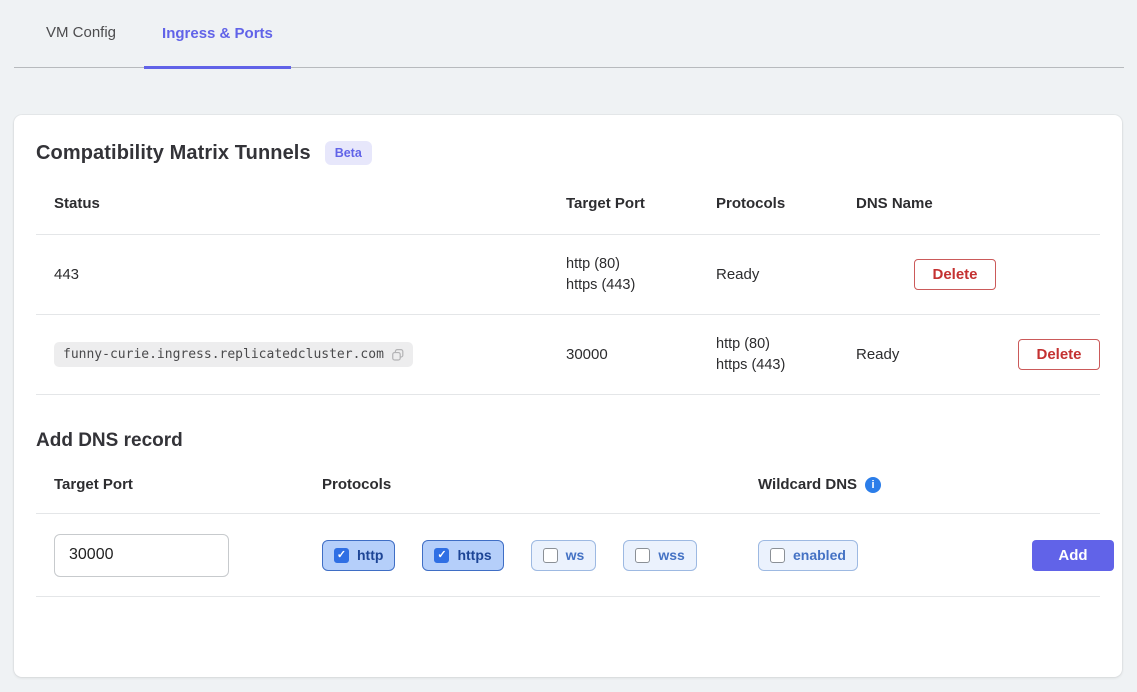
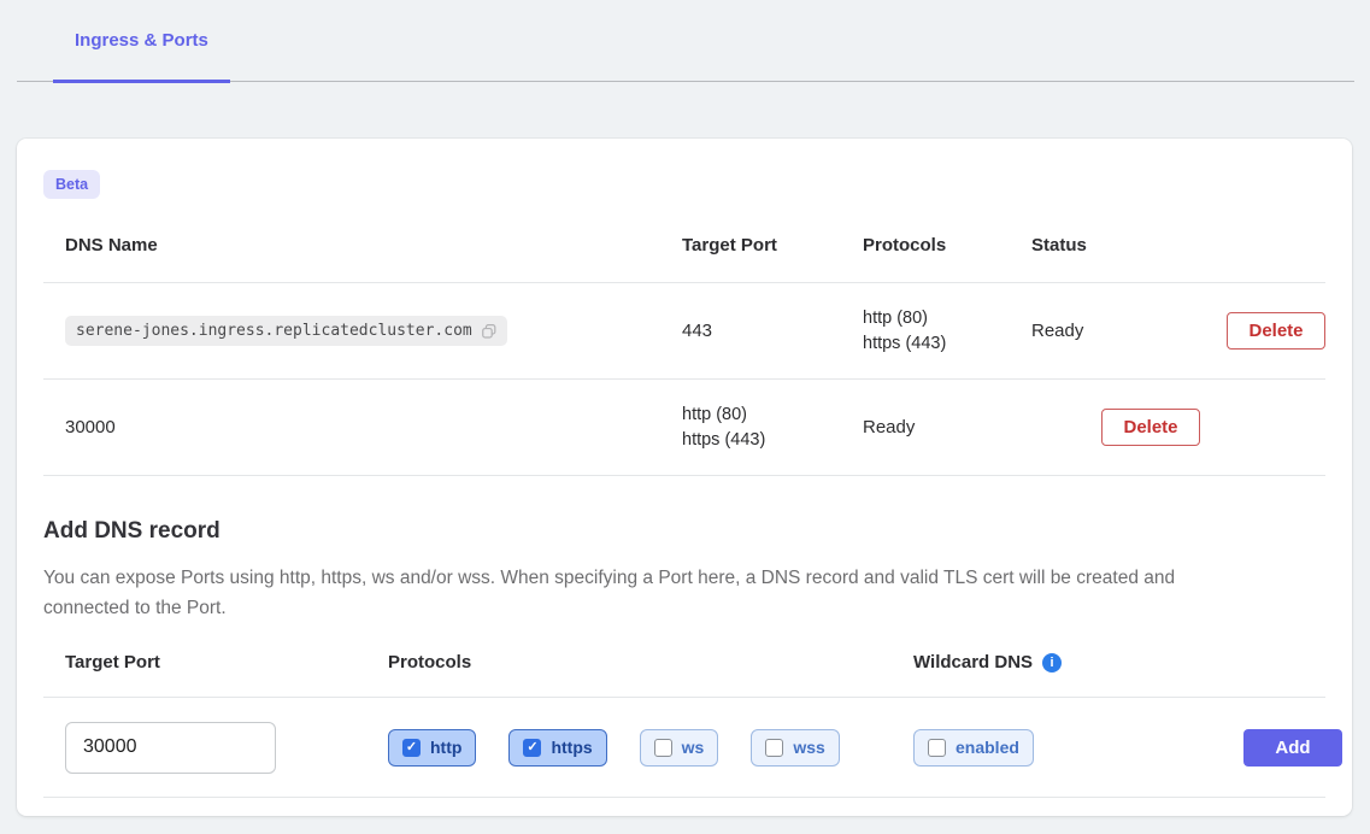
- VM Config
  Ingress & Ports
- Compatibility Matrix Tunnels
  Beta
- Status
+ DNS Name
  Target Port
  Protocols
- DNS Name
+ Status
+ serene-jones.ingress.replicatedcluster.com
  443
  http (80)
  https (443)
  Ready
  Delete
- funny-curie.ingress.replicatedcluster.com
  30000
  http (80)
  https (443)
  Ready
  Delete
  Add DNS record
+ You can expose Ports using http, https, ws and/or wss. When specifying a Port here, a DNS record and valid TLS cert will be created and connected to the Port.
  Target Port
  Protocols
  Wildcard DNS
  i
  30000
  http
  https
  ws
  wss
  enabled
  Add
